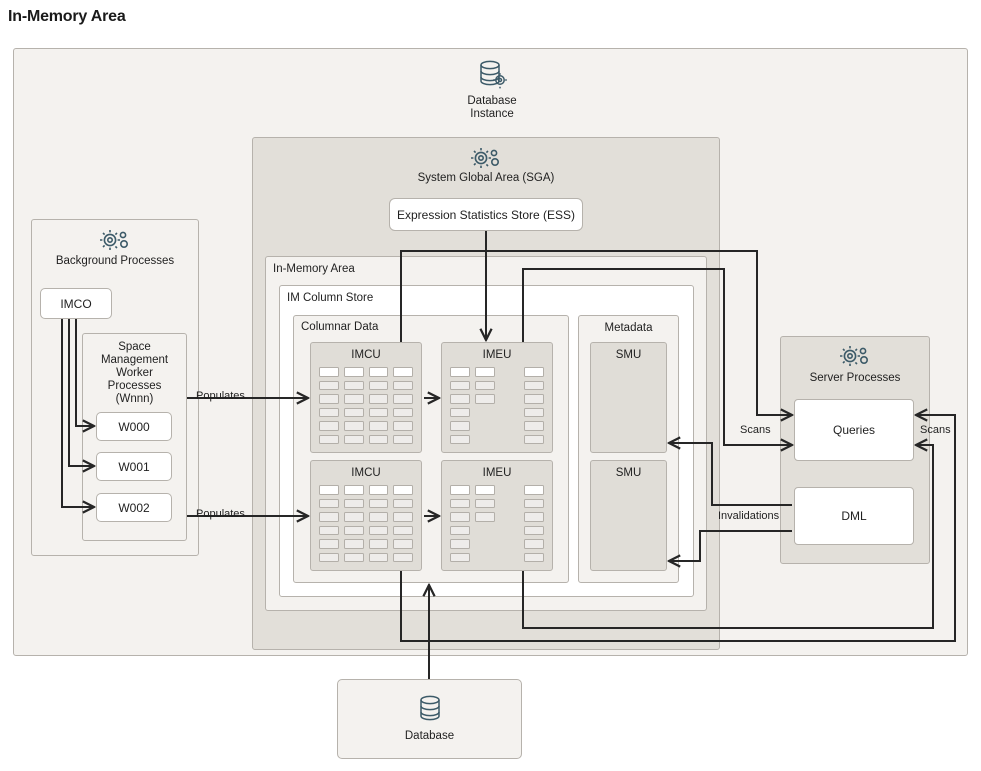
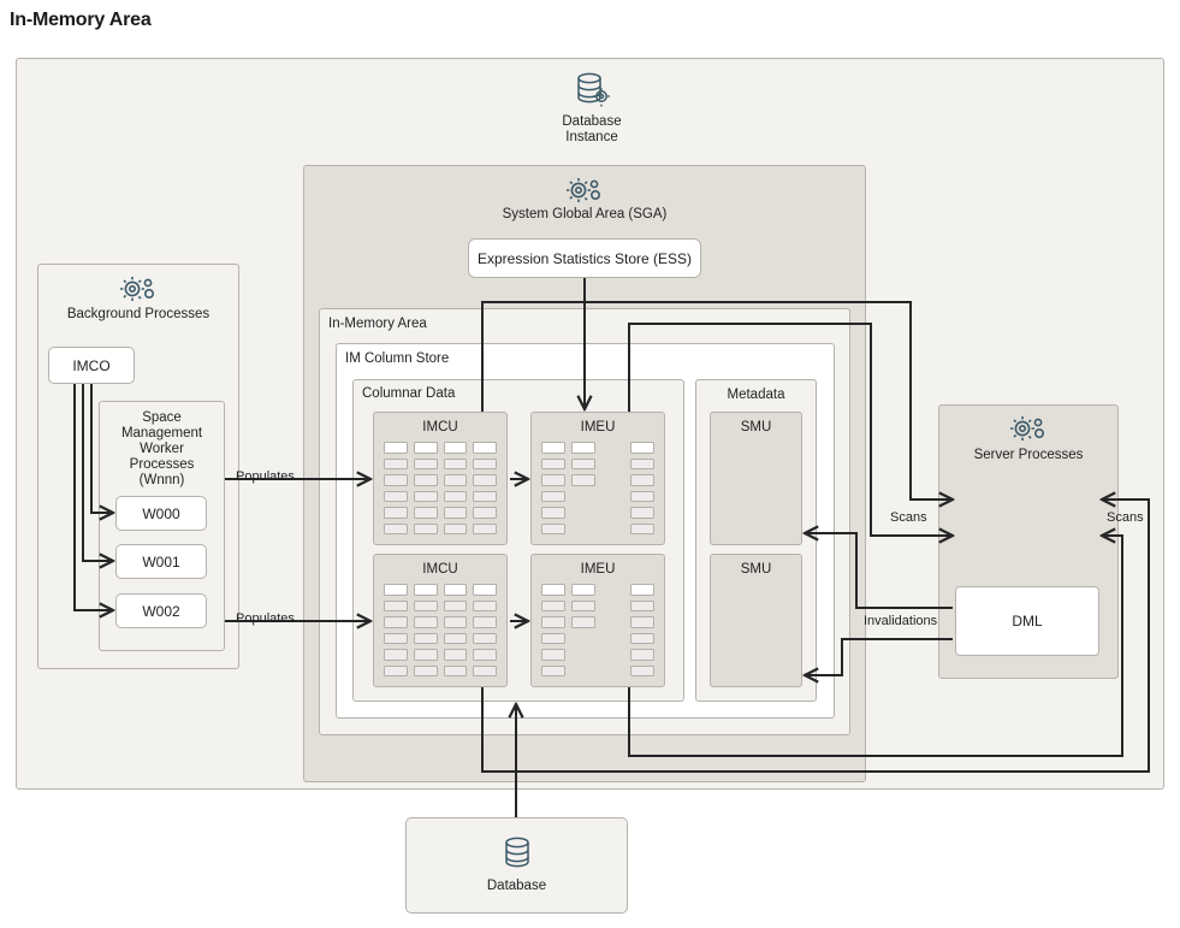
  In-Memory Area
  Database
  Instance
  System Global Area (SGA)
  Expression Statistics Store (ESS)
  In-Memory Area
  IM Column Store
  Columnar Data
  IMCU
  IMEU
  IMCU
  IMEU
  Metadata
  SMU
  SMU
  Background Processes
  IMCO
  Space
  Management
  Worker
  Processes
  (Wnnn)
  W000
  W001
  W002
  Server Processes
- Queries
  DML
  Database
  Populates
  Populates
  Scans
  Scans
  Invalidations
